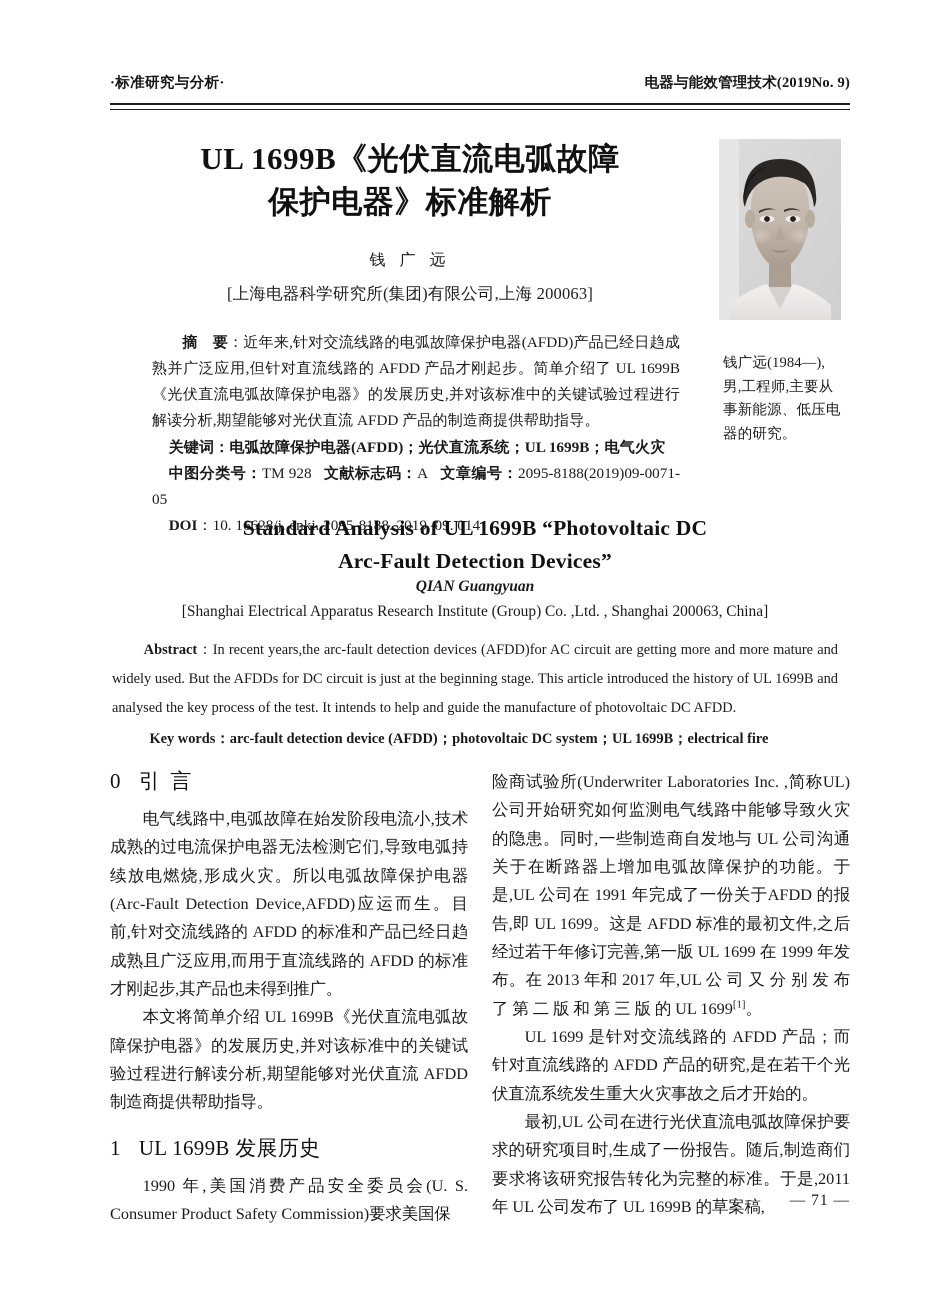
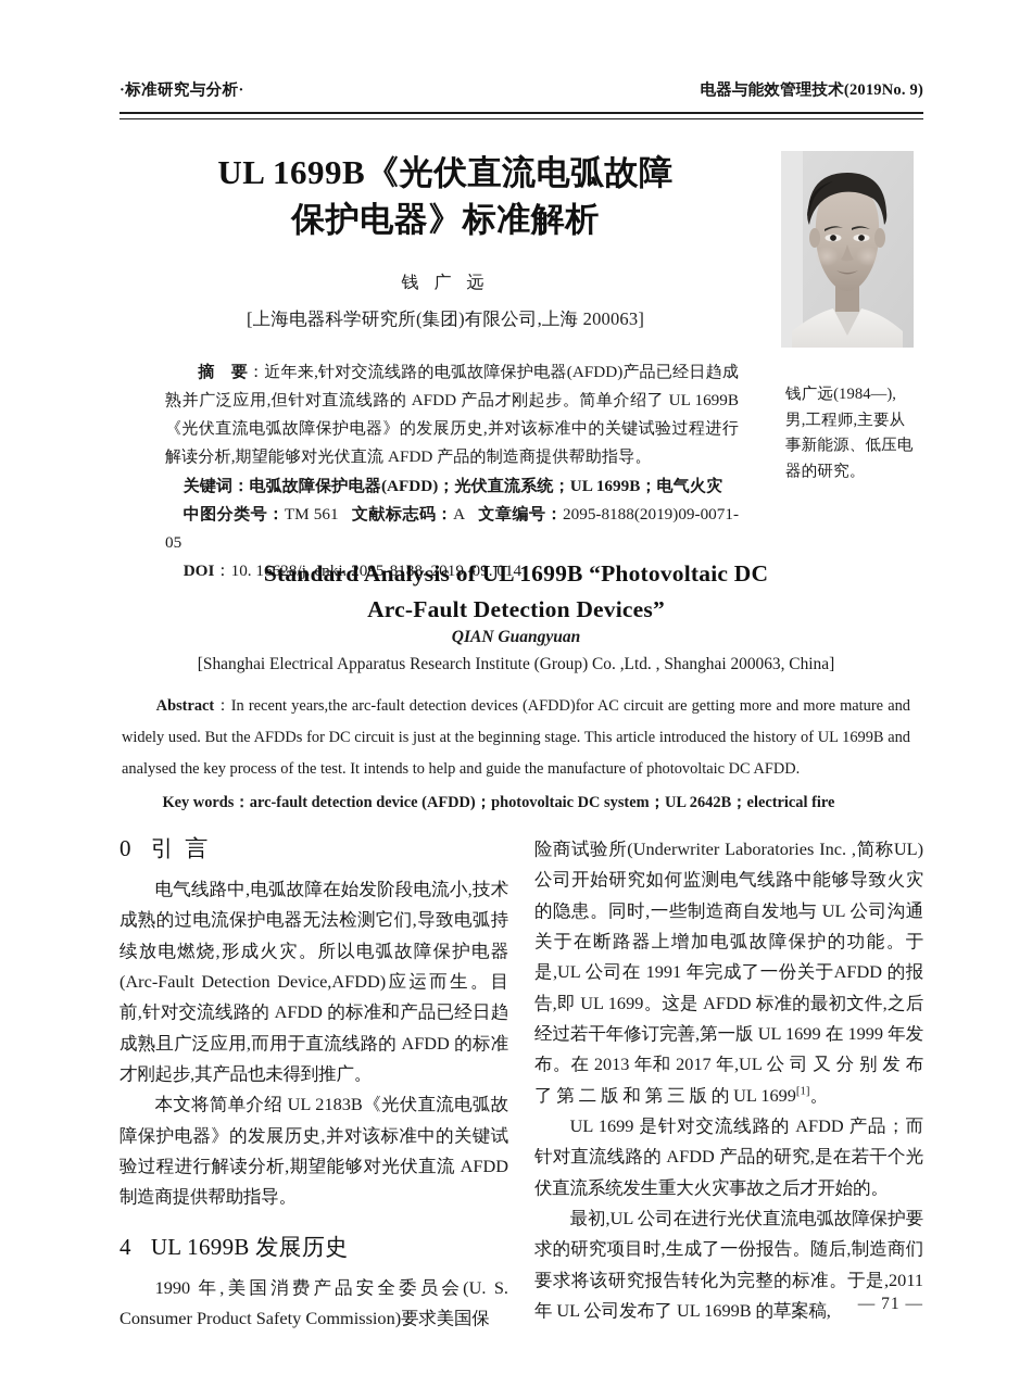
  ·标准研究与分析·
  电器与能效管理技术(2019No. 9)
  UL 1699B《光伏直流电弧故障
  保护电器》标准解析
  钱 广 远
  [上海电器科学研究所(集团)有限公司,上海 200063]
  钱广远(1984—),男,工程师,主要从事新能源、低压电器的研究。
  摘 要：近年来,针对交流线路的电弧故障保护电器(AFDD)产品已经日趋成熟并广泛应用,但针对直流线路的 AFDD 产品才刚起步。简单介绍了 UL 1699B《光伏直流电弧故障保护电器》的发展历史,并对该标准中的关键试验过程进行解读分析,期望能够对光伏直流 AFDD 产品的制造商提供帮助指导。
  关键词：电弧故障保护电器(AFDD)；光伏直流系统；UL 1699B；电气火灾
- 中图分类号：TM 928 文献标志码：A 文章编号：2095-8188(2019)09-0071-05
+ 中图分类号：TM 561 文献标志码：A 文章编号：2095-8188(2019)09-0071-05
  DOI：10. 16628/j. cnki. 2095-8188. 2019. 09. 014
  Standard Analysis of UL 1699B “Photovoltaic DC
  Arc-Fault Detection Devices”
  QIAN Guangyuan
  [Shanghai Electrical Apparatus Research Institute (Group) Co. ,Ltd. , Shanghai 200063, China]
  Abstract：In recent years,the arc-fault detection devices (AFDD)for AC circuit are getting more and more mature and widely used. But the AFDDs for DC circuit is just at the beginning stage. This article introduced the history of UL 1699B and analysed the key process of the test. It intends to help and guide the manufacture of photovoltaic DC AFDD.
- Key words：arc-fault detection device (AFDD)；photovoltaic DC system；UL 1699B；electrical fire
+ Key words：arc-fault detection device (AFDD)；photovoltaic DC system；UL 2642B；electrical fire
  0 引言
  电气线路中,电弧故障在始发阶段电流小,技术成熟的过电流保护电器无法检测它们,导致电弧持续放电燃烧,形成火灾。所以电弧故障保护电器(Arc-Fault Detection Device,AFDD)应运而生。目前,针对交流线路的 AFDD 的标准和产品已经日趋成熟且广泛应用,而用于直流线路的 AFDD 的标准才刚起步,其产品也未得到推广。
- 本文将简单介绍 UL 1699B《光伏直流电弧故障保护电器》的发展历史,并对该标准中的关键试验过程进行解读分析,期望能够对光伏直流 AFDD 制造商提供帮助指导。
+ 本文将简单介绍 UL 2183B《光伏直流电弧故障保护电器》的发展历史,并对该标准中的关键试验过程进行解读分析,期望能够对光伏直流 AFDD 制造商提供帮助指导。
- 1 UL 1699B 发展历史
+ 4 UL 1699B 发展历史
  1990 年,美国消费产品安全委员会(U. S. Consumer Product Safety Commission)要求美国保
  险商试验所(Underwriter Laboratories Inc. ,简称UL)公司开始研究如何监测电气线路中能够导致火灾的隐患。同时,一些制造商自发地与 UL 公司沟通关于在断路器上增加电弧故障保护的功能。于是,UL 公司在 1991 年完成了一份关于AFDD 的报告,即 UL 1699。这是 AFDD 标准的最初文件,之后经过若干年修订完善,第一版 UL 1699 在 1999 年发布。在 2013 年和 2017 年,UL 公 司 又 分 别 发 布 了 第 二 版 和 第 三 版 的 UL 1699[1]。
  UL 1699 是针对交流线路的 AFDD 产品；而针对直流线路的 AFDD 产品的研究,是在若干个光伏直流系统发生重大火灾事故之后才开始的。
  最初,UL 公司在进行光伏直流电弧故障保护要求的研究项目时,生成了一份报告。随后,制造商们要求将该研究报告转化为完整的标准。于是,2011 年 UL 公司发布了 UL 1699B 的草案稿,
  — 71 —
